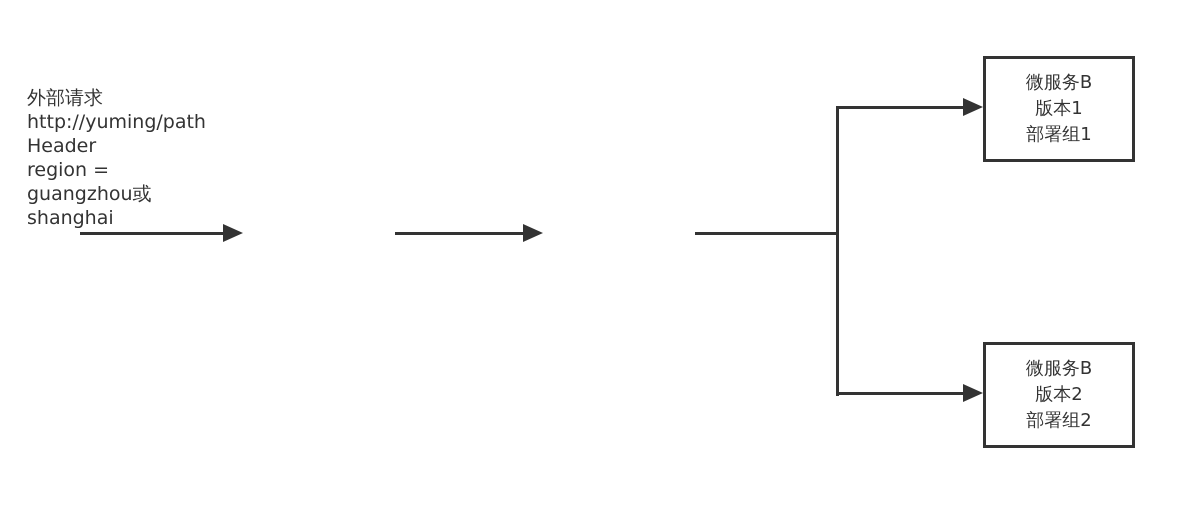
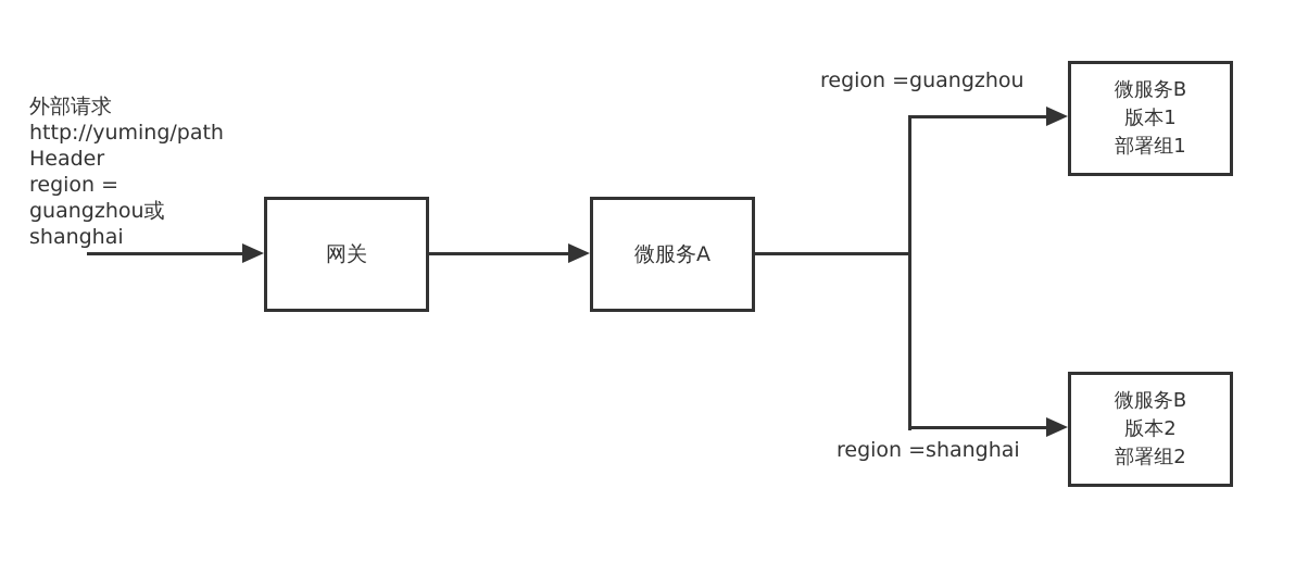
  外部请求
  http://yuming/path
  Header
  region =
  guangzhou或
  shanghai
+ 网关
+ 微服务A
+ region =guangzhou
+ region =shanghai
  微服务B
  版本1
  部署组1
  微服务B
  版本2
  部署组2
